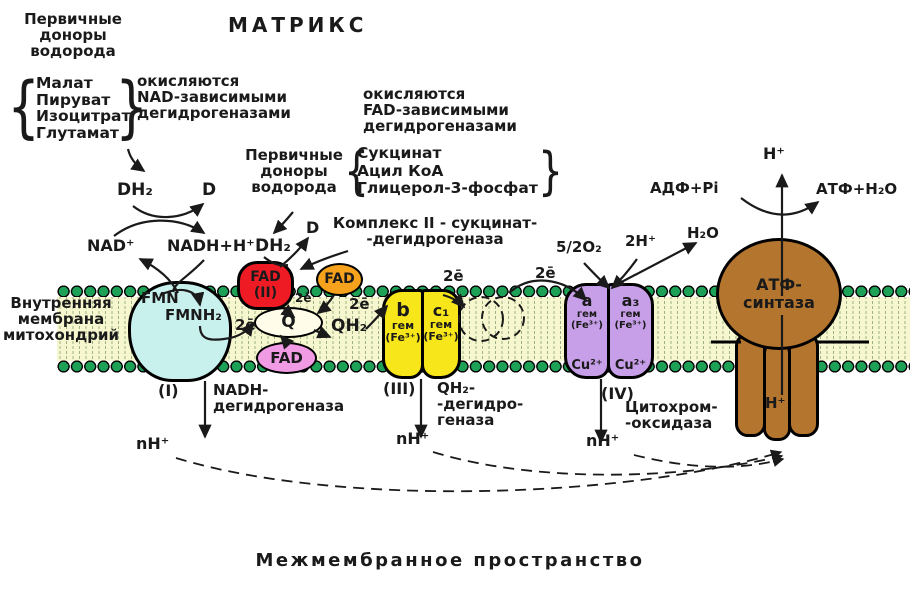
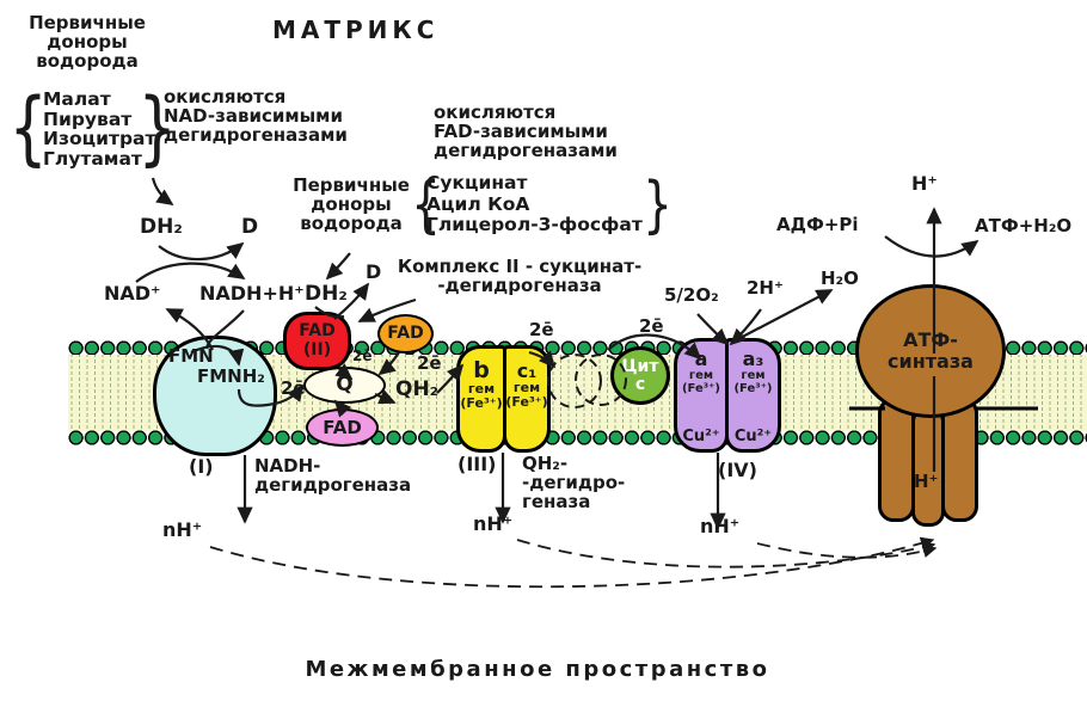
  FAD
  (II)
  FAD
  FAD
  Q
  b
  гем
  (Fe³⁺)
  c₁
  гем
  (Fe³⁺)
+ Цит
+ с
  a
  гем
  (Fe³⁺)
  Cu²⁺
  a₃
  гем
  (Fe³⁺)
  Cu²⁺
  АТФ-
  синтаза
  МАТРИКС
  Первичные
  доноры
  водорода
  {
  Малат
  Пируват
  Изоцитрат
  Глутамат
  }
  окисляются
  NAD-зависимыми
  дегидрогеназами
  окисляются
  FAD-зависимыми
  дегидрогеназами
  Первичные
  доноры
  водорода
  {
  Сукцинат
  Ацил КоА
  Глицерол-3-фосфат
  }
  DH₂
  D
  NAD⁺
  NADH+H⁺
  DH₂
  D
  Комплекс II - сукцинат-
  -дегидрогеназа
- Внутренняя
- мембрана
- митохондрий
  FMN
  FMNH₂
  2ē
  2ē
  2ē
  2ē
  2ē
  QH₂
  (I)
  NADH-
  дегидрогеназа
  (III)
  QH₂-
  -дегидро-
  геназа
  (IV)
- Цитохром-
- -оксидаза
  nH⁺
  nH⁺
  nH⁺
  5/2O₂
  2H⁺
  H₂O
  H⁺
  АДФ+Pi
  АТФ+H₂O
  H⁺
  Межмембранное пространство
